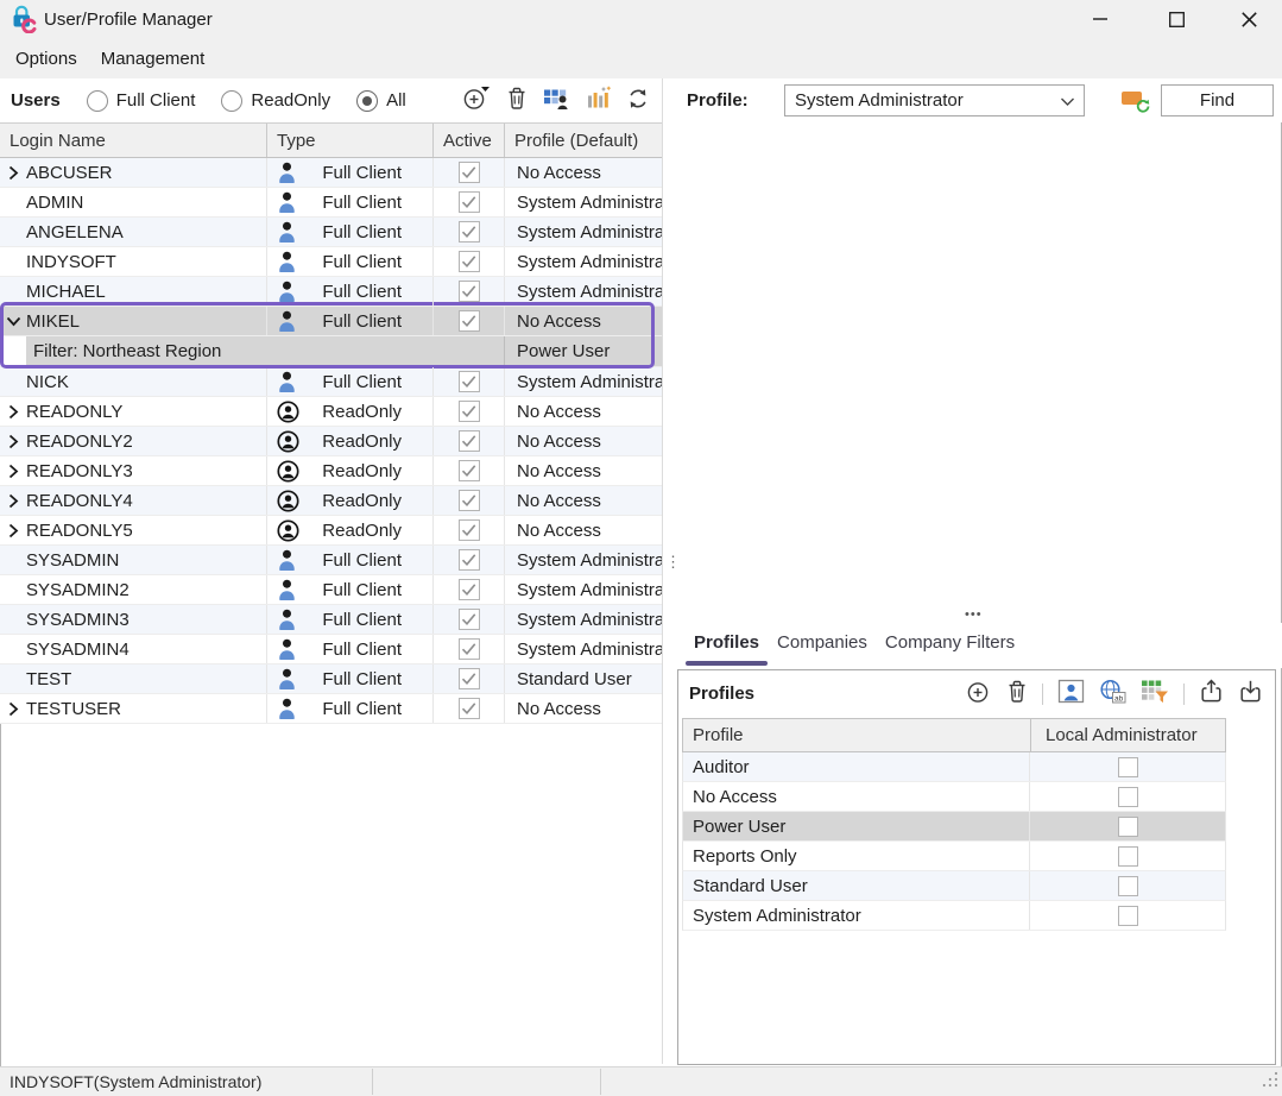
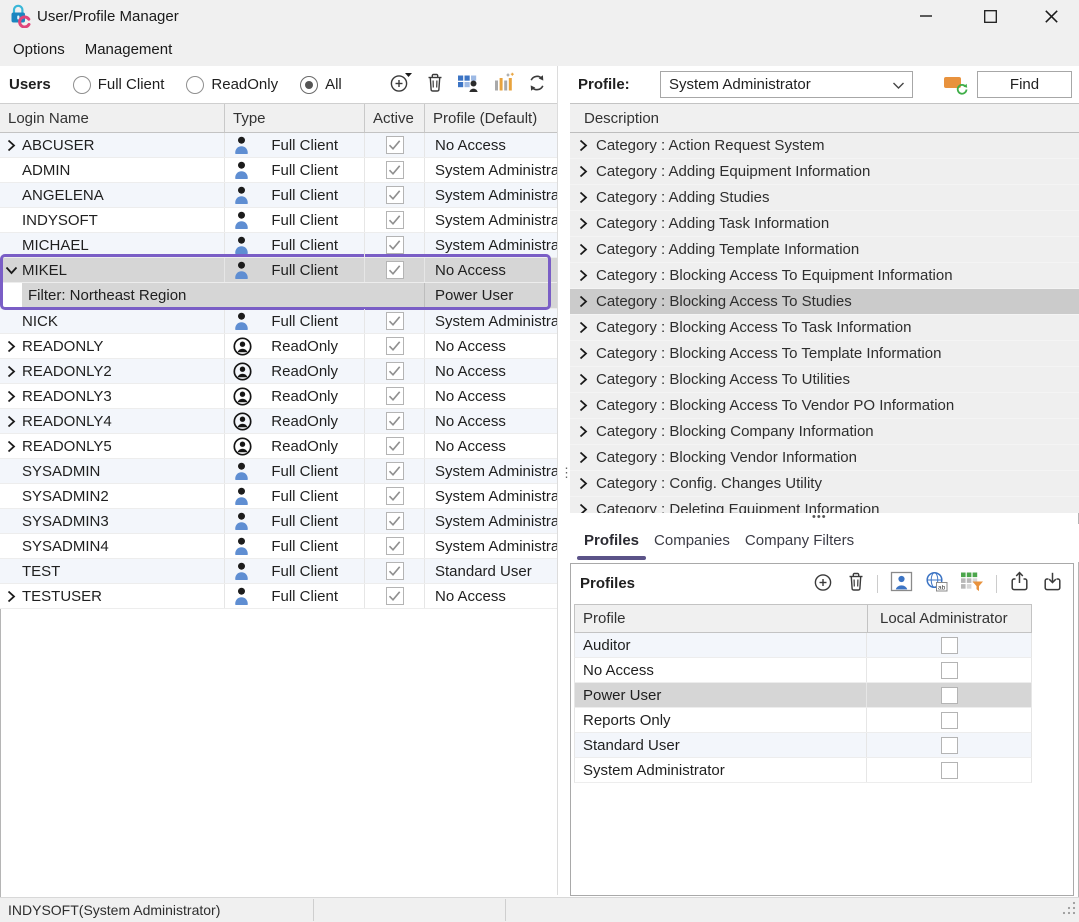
  User/Profile Manager
  Options
  Management
  Users
  Full Client
  ReadOnly
  All
  Login Name
  Type
  Active
  Profile (Default)
  ABCUSER
  Full Client
  No Access
  ADMIN
  Full Client
  System Administra
  ANGELENA
  Full Client
  System Administra
  INDYSOFT
  Full Client
  System Administra
  MICHAEL
  Full Client
  System Administra
  MIKEL
  Full Client
  No Access
  Filter: Northeast Region
  Power User
  NICK
  Full Client
  System Administra
  READONLY
  ReadOnly
  No Access
  READONLY2
  ReadOnly
  No Access
  READONLY3
  ReadOnly
  No Access
  READONLY4
  ReadOnly
  No Access
  READONLY5
  ReadOnly
  No Access
  SYSADMIN
  Full Client
  System Administra
  SYSADMIN2
  Full Client
  System Administra
  SYSADMIN3
  Full Client
  System Administra
  SYSADMIN4
  Full Client
  System Administra
  TEST
  Full Client
  Standard User
  TESTUSER
  Full Client
  No Access
  ⋮
  Profile:
  System Administrator
  Find
+ Description
+ Category : Action Request System
+ Category : Adding Equipment Information
+ Category : Adding Studies
+ Category : Adding Task Information
+ Category : Adding Template Information
+ Category : Blocking Access To Equipment Information
+ Category : Blocking Access To Studies
+ Category : Blocking Access To Task Information
+ Category : Blocking Access To Template Information
+ Category : Blocking Access To Utilities
+ Category : Blocking Access To Vendor PO Information
+ Category : Blocking Company Information
+ Category : Blocking Vendor Information
+ Category : Config. Changes Utility
+ Category : Deleting Equipment Information
  •••
  Profiles
  Companies
  Company Filters
  Profiles
  Profile
  Local Administrator
  Auditor
  No Access
  Power User
  Reports Only
  Standard User
  System Administrator
  INDYSOFT(System Administrator)
